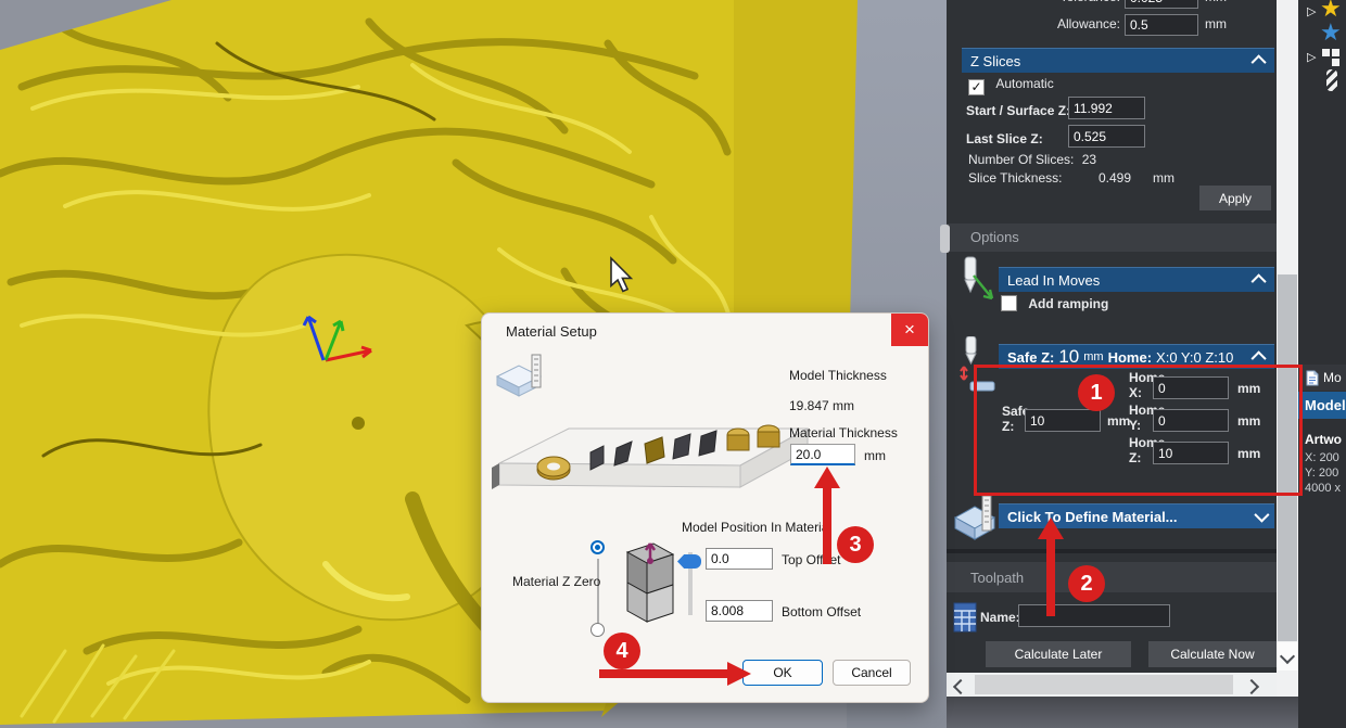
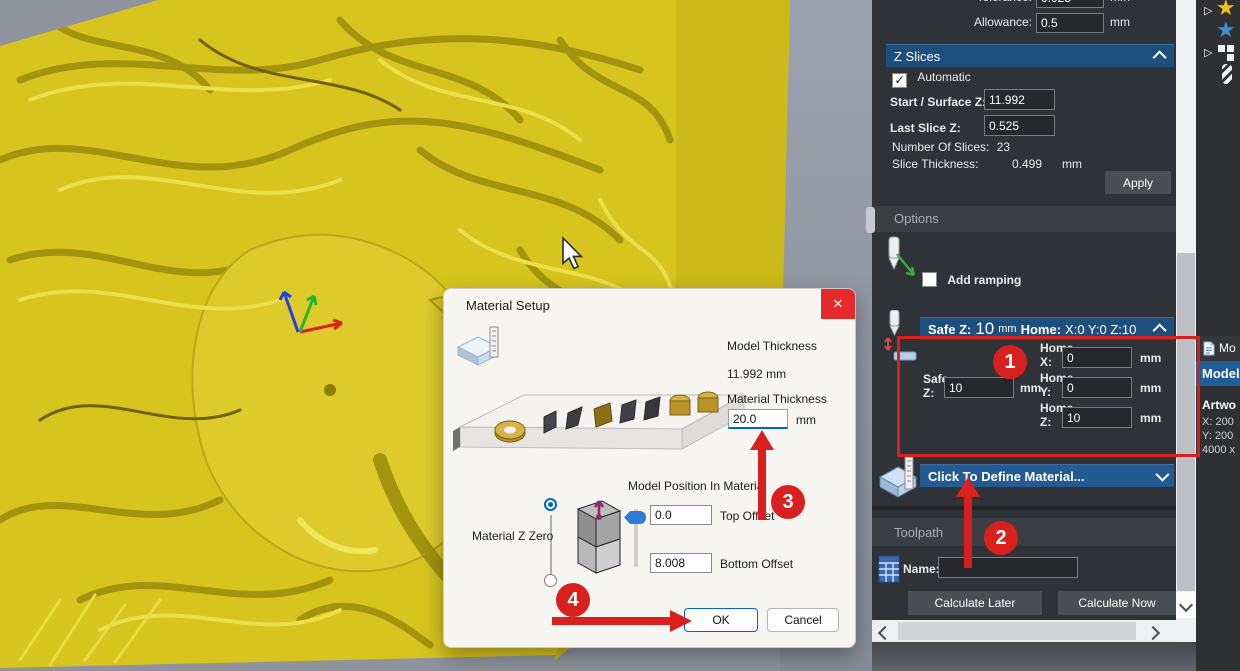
  Allowance:
  0.5
  mm
  Z Slices
  Automatic
  Start / Surface Z
  11.992
  Last Slice Z:
  0.525
  Number Of Slices: 23
  Slice Thickness:
  0.499
  mm
  Apply
  Options
- Lead In Moves
  Add ramping
  Safe Z:
  10
  mm
  Home:
  X:0 Y:0 Z:10
  Saf Z:
  10
  mm
  0
  mm
  0
  mm
  10
  mm
  Click To Define Material...
  Toolpath
  Name
  Calculate Later
  Calculate Now
  ▷
  ★
  ★
  ▷
  Mo
  Model
  Artwo
  X: 200
  Y: 200
  4000 x
  Material Setup
  ×
  Model Thickness
- 19.847 mm
+ 11.992 mm
  Material Thickness
  20.0
  mm
  Model Position In Materi
  Material Z Zero
  0.0
  Top Offet
  8.008
  Bottom Offset
  OK
  Cancel
  1
  2
  3
  4
